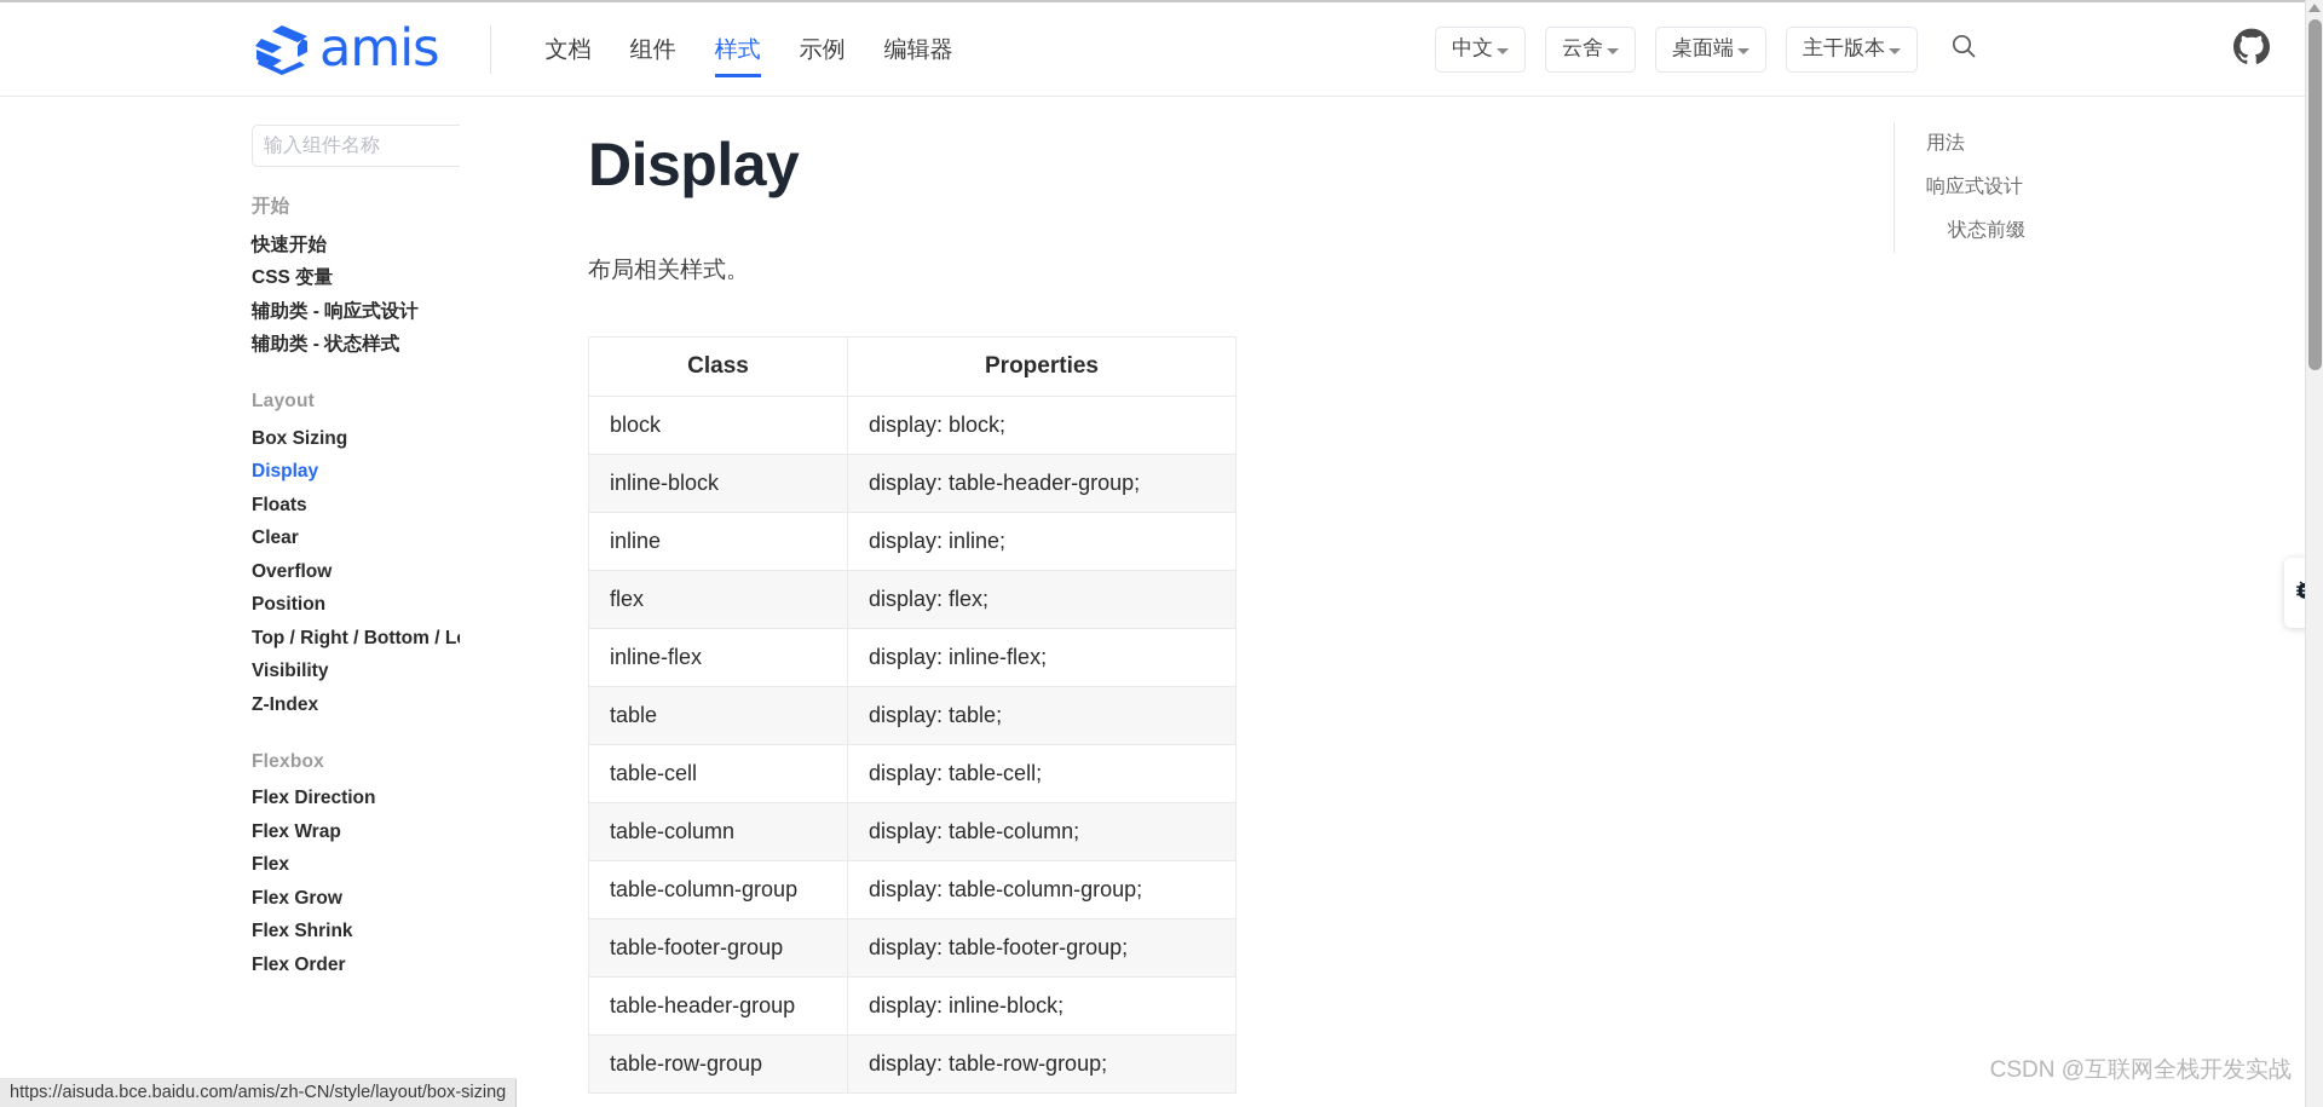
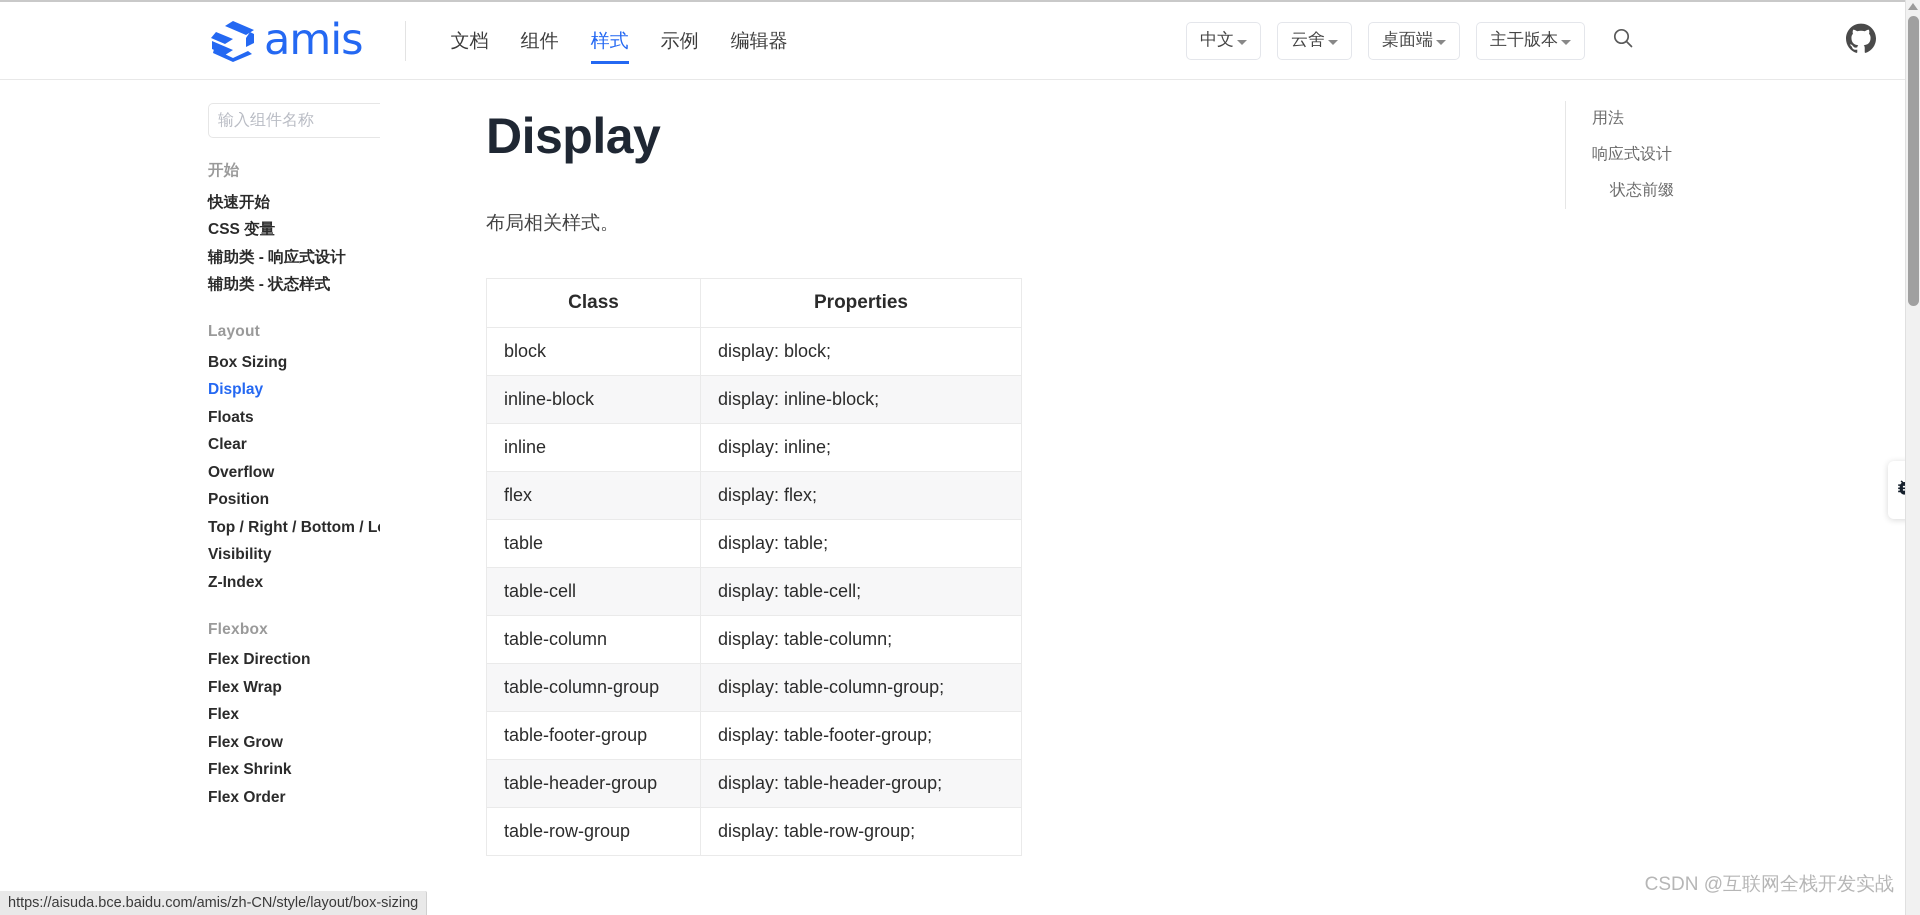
  amis
  文档
  组件
  样式
  示例
  编辑器
  中文
  云舍
  桌面端
  主干版本
  输入组件名称
  开始
  快速开始
  CSS 变量
  辅助类 - 响应式设计
  辅助类 - 状态样式
  Layout
  Box Sizing
  Display
  Floats
  Clear
  Overflow
  Position
  Top / Right / Bottom / L
  Visibility
  Z-Index
  Flexbox
  Flex Direction
  Flex Wrap
  Flex
  Flex Grow
  Flex Shrink
  Flex Order
  Display
  布局相关样式。
  Class	Properties
  block	display: block;
- inline-block	display: table-header-group;
+ inline-block	display: inline-block;
  inline	display: inline;
  flex	display: flex;
- inline-flex	display: inline-flex;
  table	display: table;
  table-cell	display: table-cell;
  table-column	display: table-column;
  table-column-group	display: table-column-group;
  table-footer-group	display: table-footer-group;
- table-header-group	display: inline-block;
+ table-header-group	display: table-header-group;
  table-row-group	display: table-row-group;
  用法
  响应式设计
  状态前缀
  https://aisuda.bce.baidu.com/amis/zh-CN/style/layout/box-sizing
  CSDN @互联网全栈开发实战
